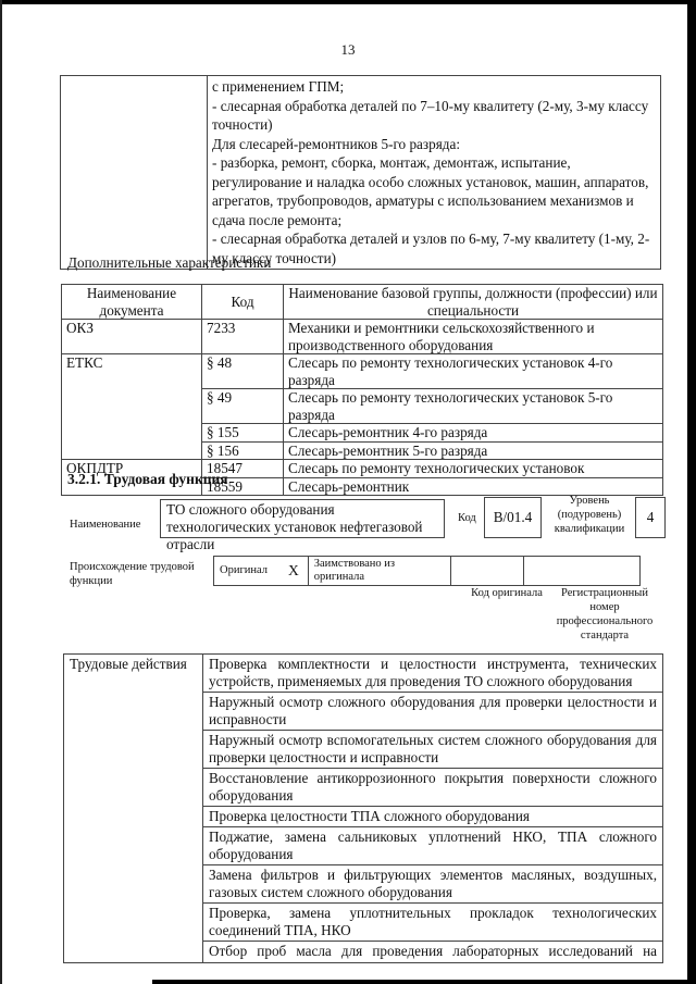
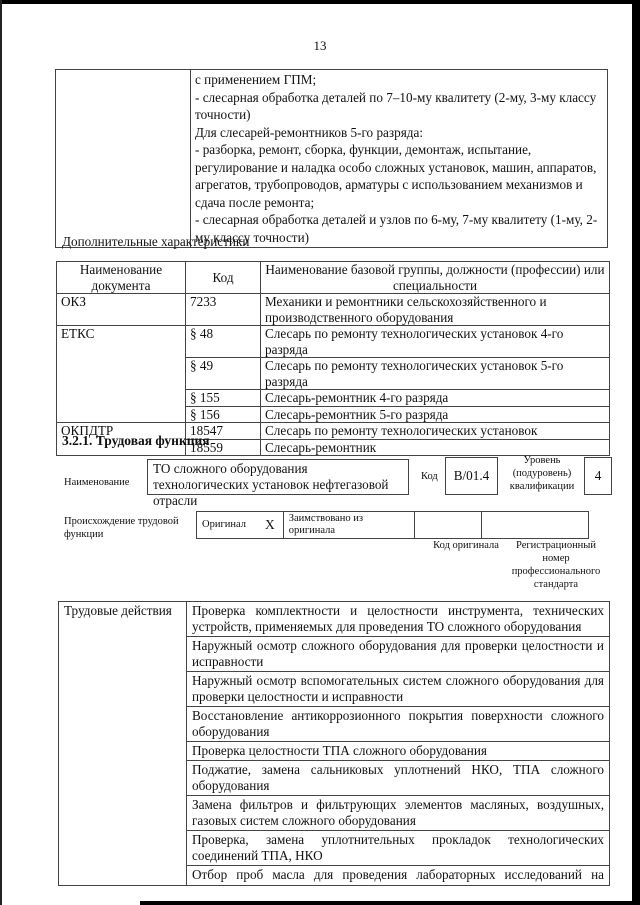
  13
- 	с применением ГПМ; - слесарная обработка деталей по 7–10-му квалитету (2-му, 3-му классу точности) Для слесарей-ремонтников 5-го разряда: - разборка, ремонт, сборка, монтаж, демонтаж, испытание, регулирование и наладка особо сложных установок, машин, аппаратов, агрегатов, трубопроводов, арматуры с использованием механизмов и сдача после ремонта; - слесарная обработка деталей и узлов по 6-му, 7-му квалитету (1-му, 2-му классу точности)
+ 	с применением ГПМ; - слесарная обработка деталей по 7–10-му квалитету (2-му, 3-му классу точности) Для слесарей-ремонтников 5-го разряда: - разборка, ремонт, сборка, функции, демонтаж, испытание, регулирование и наладка особо сложных установок, машин, аппаратов, агрегатов, трубопроводов, арматуры с использованием механизмов и сдача после ремонта; - слесарная обработка деталей и узлов по 6-му, 7-му квалитету (1-му, 2-му классу точности)
  Дополнительные характеристики
  Наименование документа	Код	Наименование базовой группы, должности (профессии) или специальности
  ОКЗ	7233	Механики и ремонтники сельскохозяйственного и производственного оборудования
  ЕТКС	§ 48	Слесарь по ремонту технологических установок 4-го разряда
  § 49	Слесарь по ремонту технологических установок 5-го разряда
  § 155	Слесарь-ремонтник 4-го разряда
  § 156	Слесарь-ремонтник 5-го разряда
  ОКПДТР	18547	Слесарь по ремонту технологических установок
  18559	Слесарь-ремонтник
  3.2.1. Трудовая функция
  Наименование
  ТО сложного оборудования технологических установок нефтегазовой отрасли
  Код
  B/01.4
  Уровень
  (подуровень)
  квалификации
  4
  Происхождение трудовой функции
  Оригинал	X	Заимствовано из оригинала
  Код оригинала
  Регистрационный номер профессионального стандарта
  Трудовые действия	Проверка комплектности и целостности инструмента, технических устройств, применяемых для проведения ТО сложного оборудования
  Наружный осмотр сложного оборудования для проверки целостности и исправности
  Наружный осмотр вспомогательных систем сложного оборудования для проверки целостности и исправности
  Восстановление антикоррозионного покрытия поверхности сложного оборудования
  Проверка целостности ТПА сложного оборудования
  Поджатие, замена сальниковых уплотнений НКО, ТПА сложного оборудования
  Замена фильтров и фильтрующих элементов масляных, воздушных, газовых систем сложного оборудования
  Проверка, замена уплотнительных прокладок технологических соединений ТПА, НКО
  Отбор проб масла для проведения лабораторных исследований на
